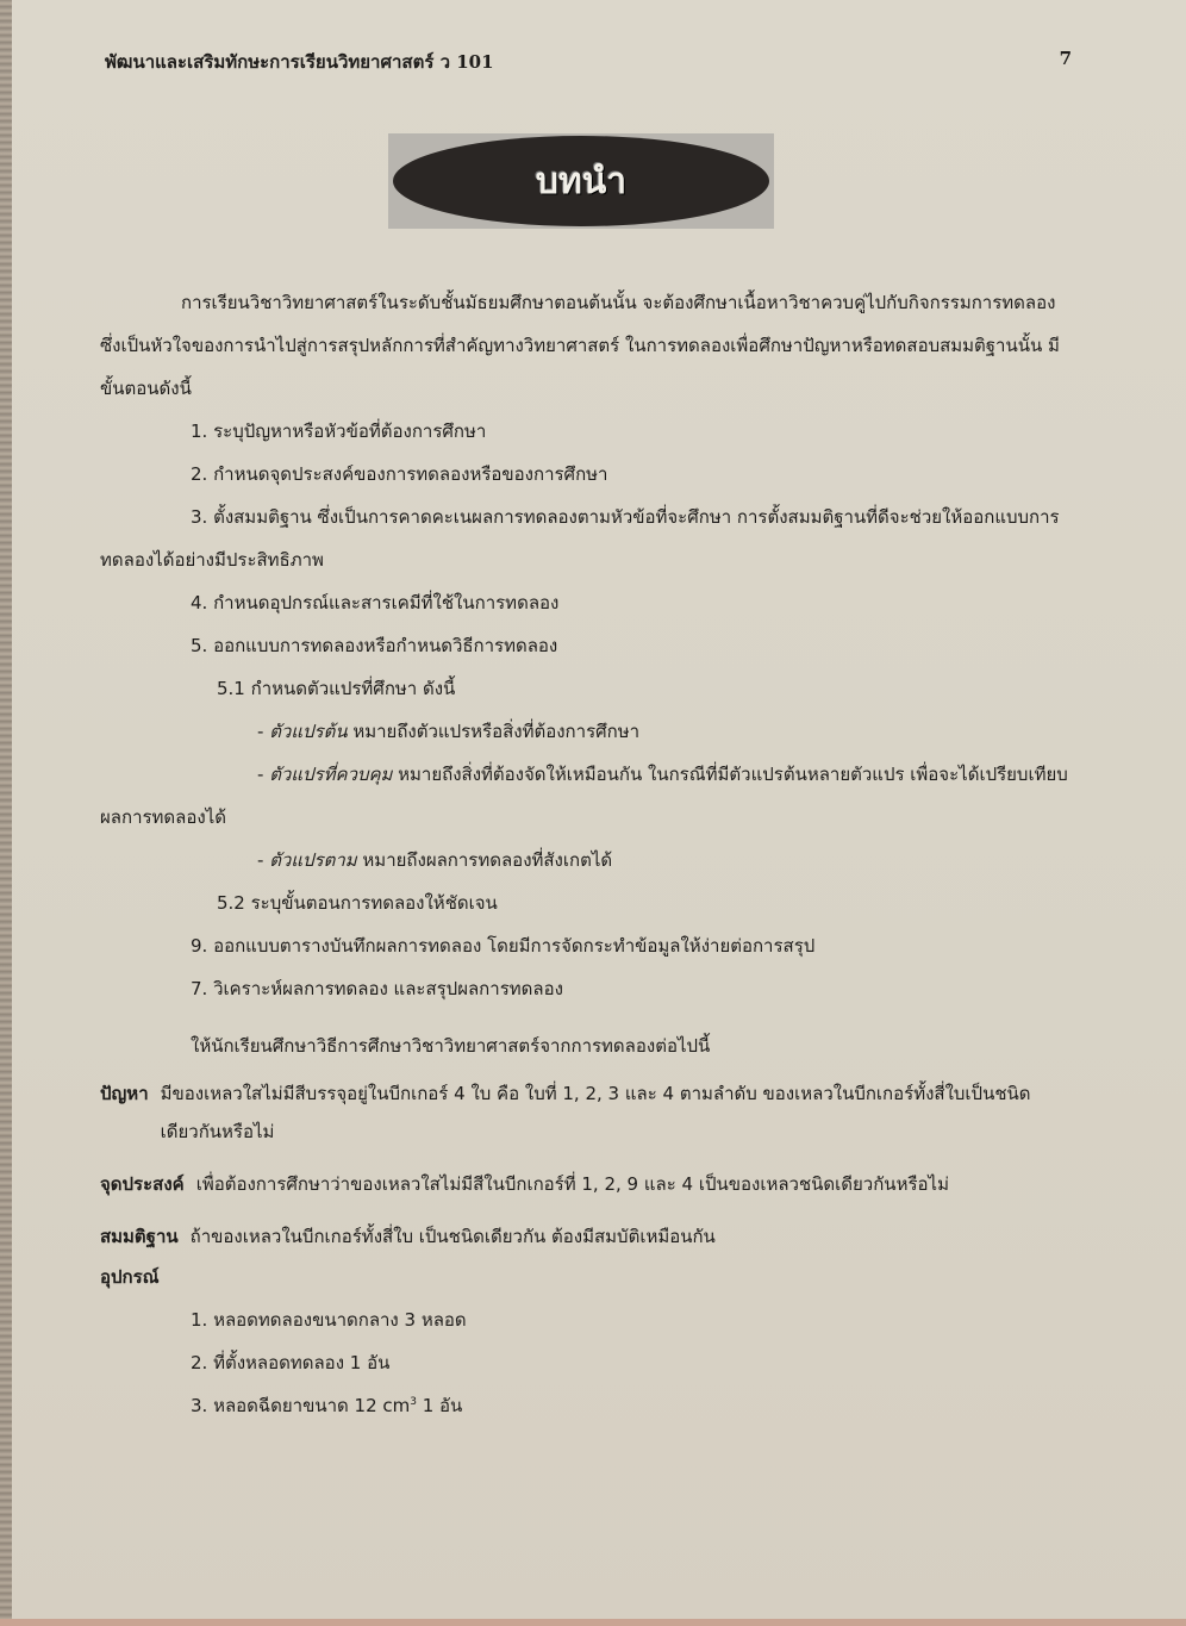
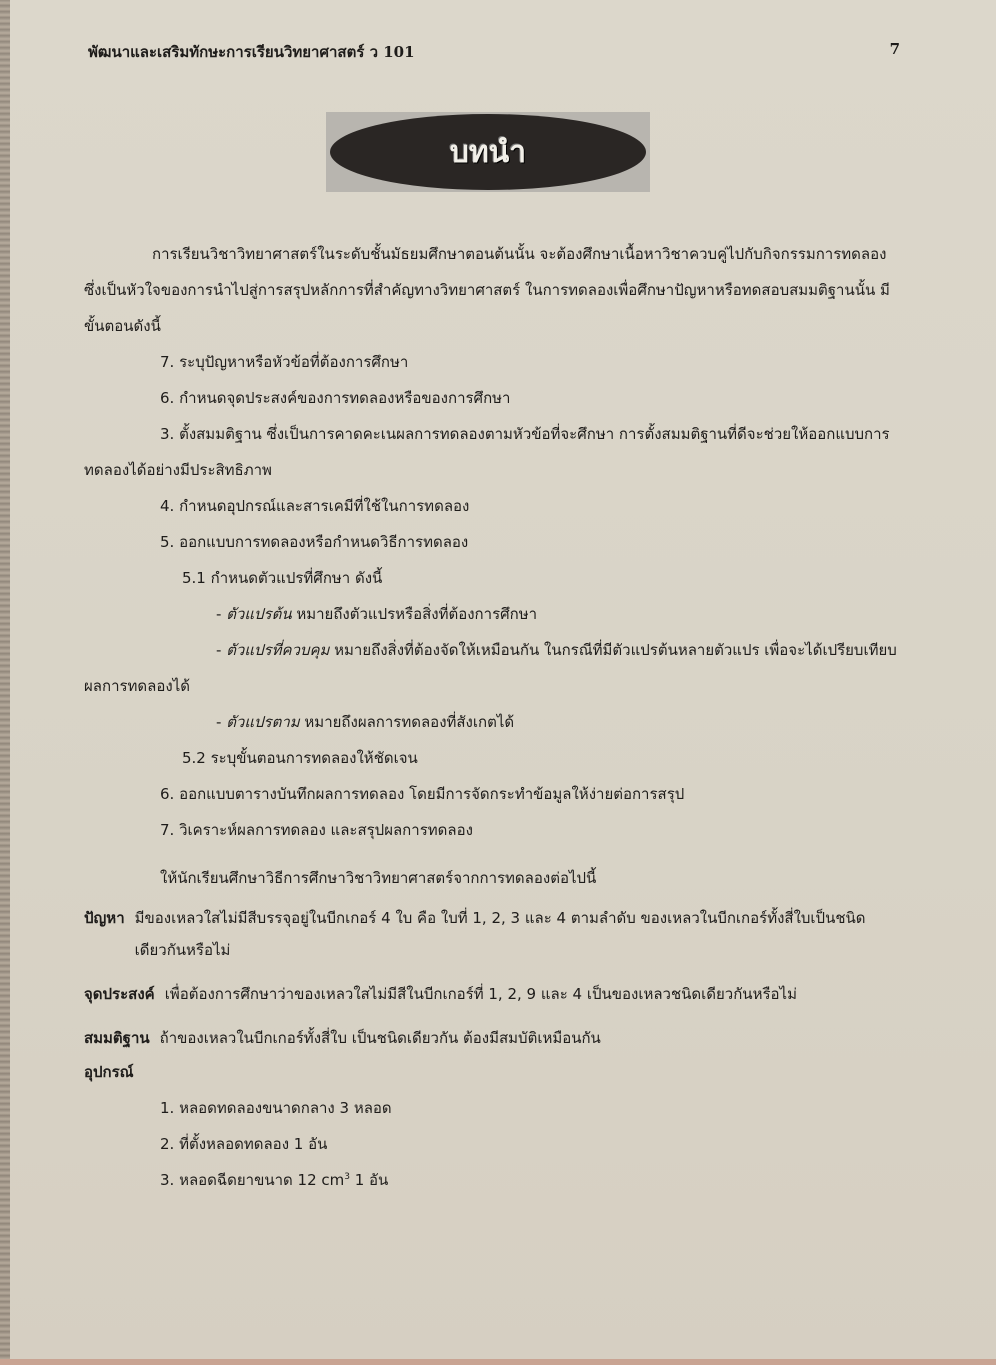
  พัฒนาและเสริมทักษะการเรียนวิทยาศาสตร์ ว 101
  7
  บทนำ
  การเรียนวิชาวิทยาศาสตร์ในระดับชั้นมัธยมศึกษาตอนต้นนั้น จะต้องศึกษาเนื้อหาวิชาควบคู่ไปกับกิจกรรมการทดลองซึ่งเป็นหัวใจของการนำไปสู่การสรุปหลักการที่สำคัญทางวิทยาศาสตร์ ในการทดลองเพื่อศึกษาปัญหาหรือทดสอบสมมติฐานนั้น มีขั้นตอนดังนี้
- 1. ระบุปัญหาหรือหัวข้อที่ต้องการศึกษา
+ 7. ระบุปัญหาหรือหัวข้อที่ต้องการศึกษา
- 2. กำหนดจุดประสงค์ของการทดลองหรือของการศึกษา
+ 6. กำหนดจุดประสงค์ของการทดลองหรือของการศึกษา
  3. ตั้งสมมติฐาน ซึ่งเป็นการคาดคะเนผลการทดลองตามหัวข้อที่จะศึกษา การตั้งสมมติฐานที่ดีจะช่วยให้ออกแบบการทดลองได้อย่างมีประสิทธิภาพ
  4. กำหนดอุปกรณ์และสารเคมีที่ใช้ในการทดลอง
  5. ออกแบบการทดลองหรือกำหนดวิธีการทดลอง
  5.1 กำหนดตัวแปรที่ศึกษา ดังนี้
  - ตัวแปรต้น หมายถึงตัวแปรหรือสิ่งที่ต้องการศึกษา
  - ตัวแปรที่ควบคุม หมายถึงสิ่งที่ต้องจัดให้เหมือนกัน ในกรณีที่มีตัวแปรต้นหลายตัวแปร เพื่อจะได้เปรียบเทียบผลการทดลองได้
  - ตัวแปรตาม หมายถึงผลการทดลองที่สังเกตได้
  5.2 ระบุขั้นตอนการทดลองให้ชัดเจน
- 9. ออกแบบตารางบันทึกผลการทดลอง โดยมีการจัดกระทำข้อมูลให้ง่ายต่อการสรุป
+ 6. ออกแบบตารางบันทึกผลการทดลอง โดยมีการจัดกระทำข้อมูลให้ง่ายต่อการสรุป
  7. วิเคราะห์ผลการทดลอง และสรุปผลการทดลอง
  ให้นักเรียนศึกษาวิธีการศึกษาวิชาวิทยาศาสตร์จากการทดลองต่อไปนี้
  ปัญหา
  มีของเหลวใสไม่มีสีบรรจุอยู่ในบีกเกอร์ 4 ใบ คือ ใบที่ 1, 2, 3 และ 4 ตามลำดับ ของเหลวในบีกเกอร์ทั้งสี่ใบเป็นชนิดเดียวกันหรือไม่
  จุดประสงค์
  เพื่อต้องการศึกษาว่าของเหลวใสไม่มีสีในบีกเกอร์ที่ 1, 2, 9 และ 4 เป็นของเหลวชนิดเดียวกันหรือไม่
  สมมติฐาน
  ถ้าของเหลวในบีกเกอร์ทั้งสี่ใบ เป็นชนิดเดียวกัน ต้องมีสมบัติเหมือนกัน
  อุปกรณ์
  1. หลอดทดลองขนาดกลาง 3 หลอด
  2. ที่ตั้งหลอดทดลอง 1 อัน
  3. หลอดฉีดยาขนาด 12 cm3 1 อัน
